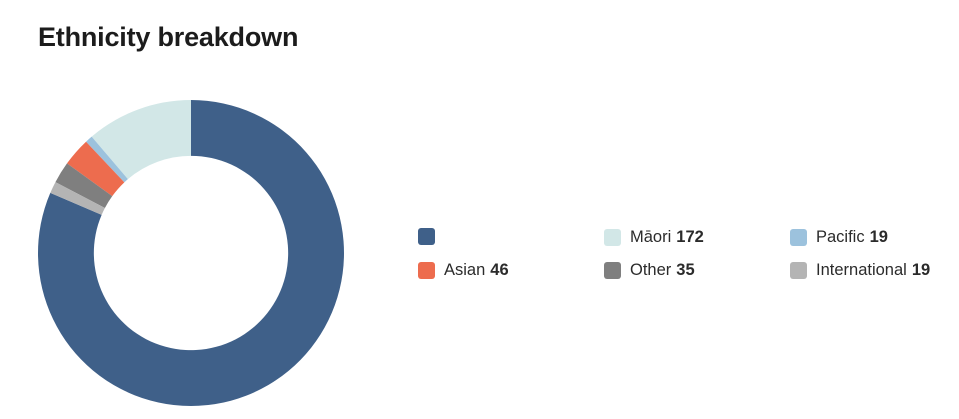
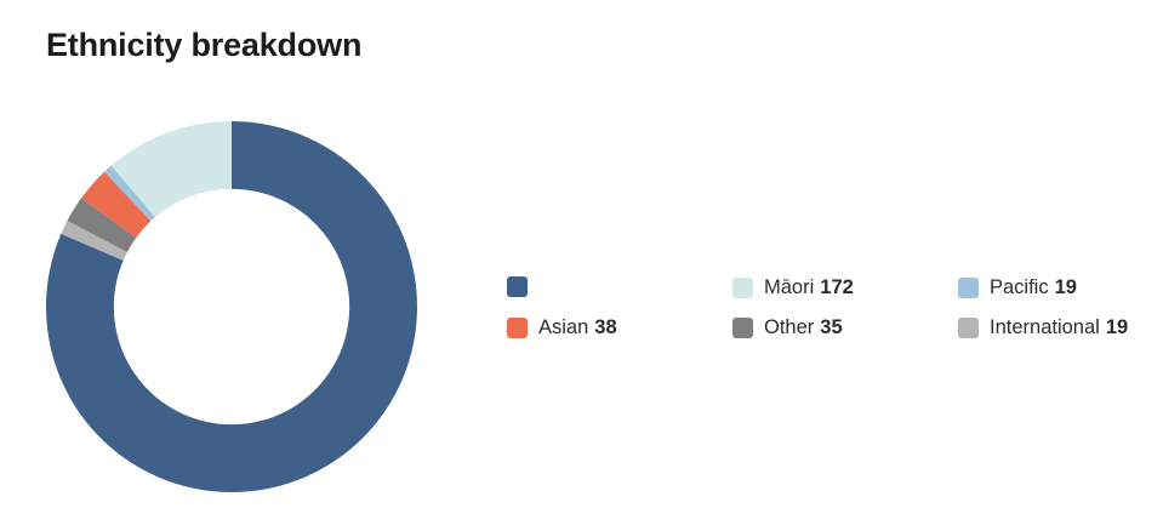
  Ethnicity breakdown
  Māori 172
  Pacific 19
- Asian 46
+ Asian 38
  Other 35
  International 19
